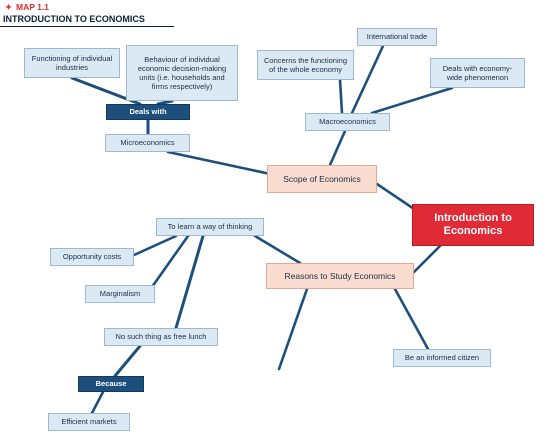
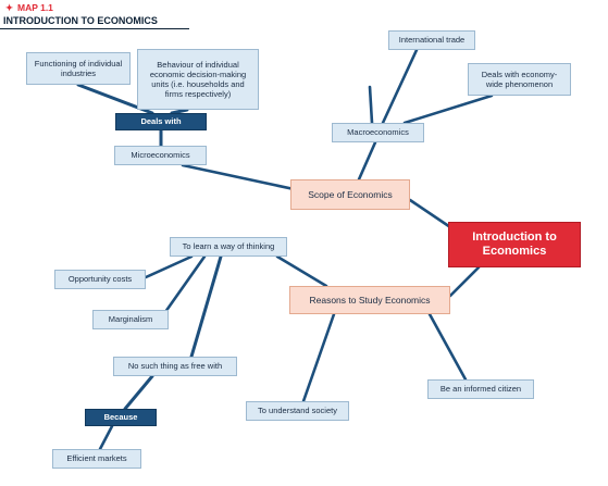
  ✦
  MAP 1.1
  INTRODUCTION TO ECONOMICS
  Functioning of individual industries
  Behaviour of individual economic decision-making units (i.e. households and firms respectively)
  Deals with
  Microeconomics
- Concerns the functioning of the whole economy
  International trade
  Deals with economy-wide phenomenon
  Macroeconomics
  Scope of Economics
  Introduction to Economics
  Reasons to Study Economics
  To learn a way of thinking
  Opportunity costs
  Marginalism
- No such thing as free lunch
+ No such thing as free with
  Because
  Efficient markets
+ To understand society
  Be an informed citizen
